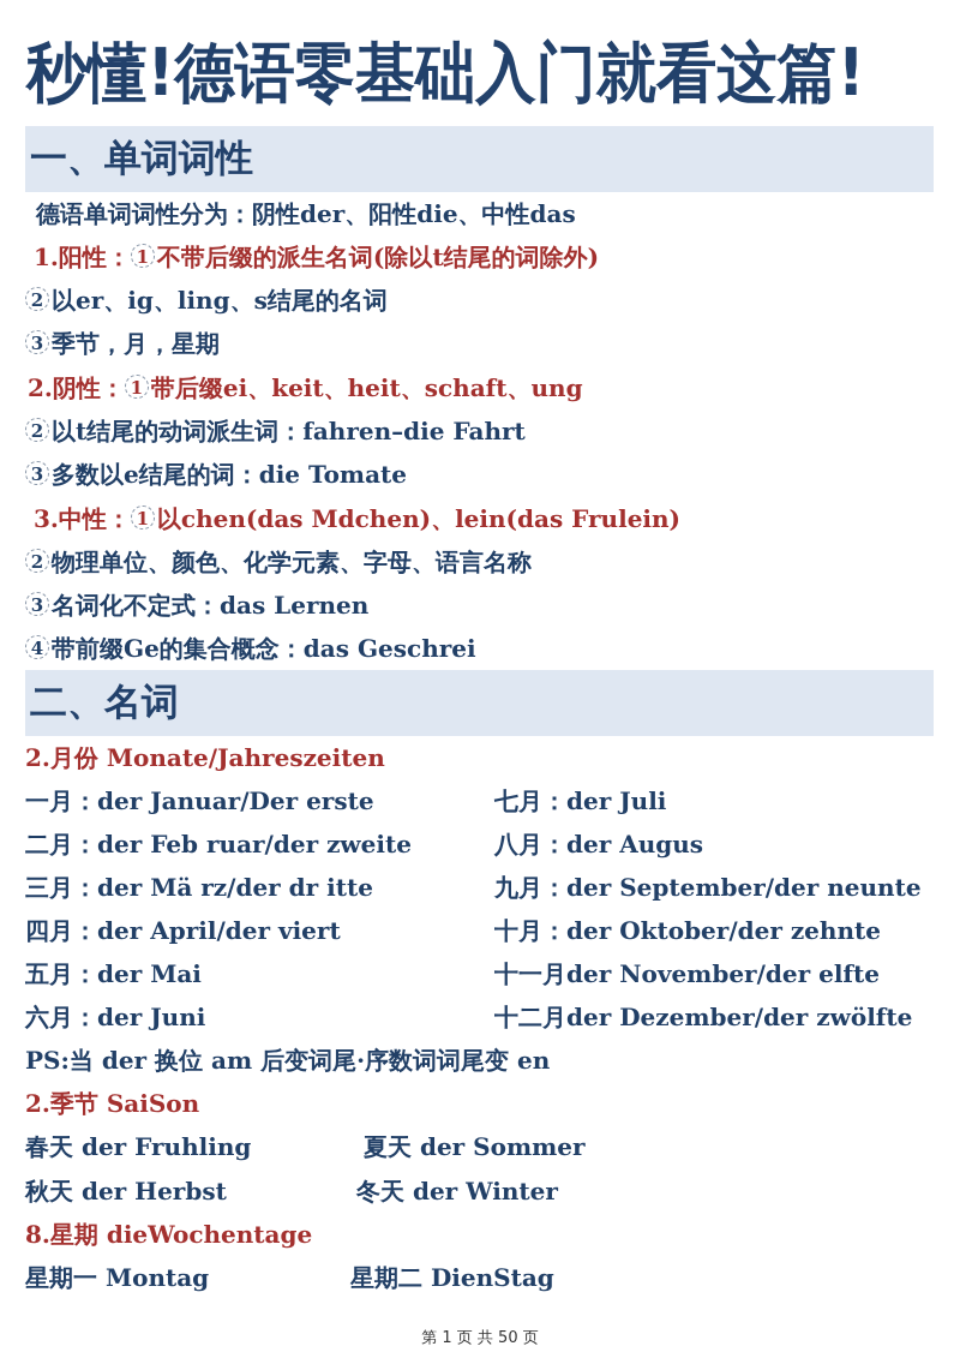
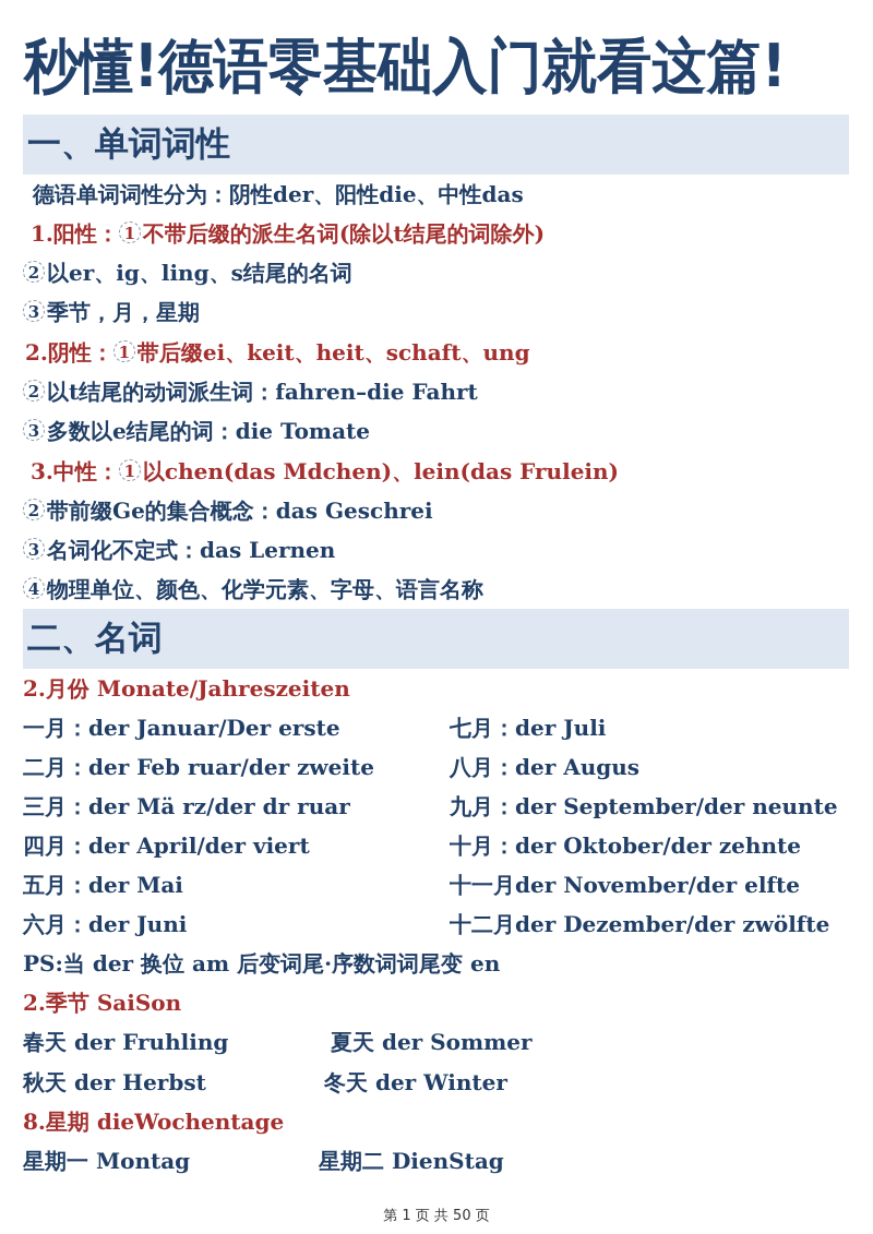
  秒懂!德语零基础入门就看这篇!
  一、单词词性
  德语单词词性分为：阴性der、阳性die、中性das
  1.阳性： 1 不带后缀的派生名词(除以t结尾的词除外)
  2 以er、ig、ling、s结尾的名词
  3 季节，月，星期
  2.阴性： 1 带后缀ei、keit、heit、schaft、ung
  2 以t结尾的动词派生词：fahren–die Fahrt
  3 多数以e结尾的词：die Tomate
  3.中性： 1 以chen(das Mdchen)、lein(das Frulein)
- 2 物理单位、颜色、化学元素、字母、语言名称
+ 2 带前缀Ge的集合概念：das Geschrei
  3 名词化不定式：das Lernen
- 4 带前缀Ge的集合概念：das Geschrei
+ 4 物理单位、颜色、化学元素、字母、语言名称
  二、名词
  2.月份 Monate/Jahreszeiten
  一月：der Januar/Der erste
  二月：der Feb ruar/der zweite
- 三月：der Mä rz/der dr itte
+ 三月：der Mä rz/der dr ruar
  四月：der April/der viert
  五月：der Mai
  六月：der Juni
  七月：der Juli
  八月：der Augus
  九月：der September/der neunte
  十月：der Oktober/der zehnte
  十一月der November/der elfte
  十二月der Dezember/der zwölfte
  PS:当 der 换位 am 后变词尾·序数词词尾变 en
  2.季节 SaiSon
  春天 der Fruhling
  夏天 der Sommer
  秋天 der Herbst
  冬天 der Winter
  8.星期 dieWochentage
  星期一 Montag
  星期二 DienStag
  第 1 页 共 50 页
